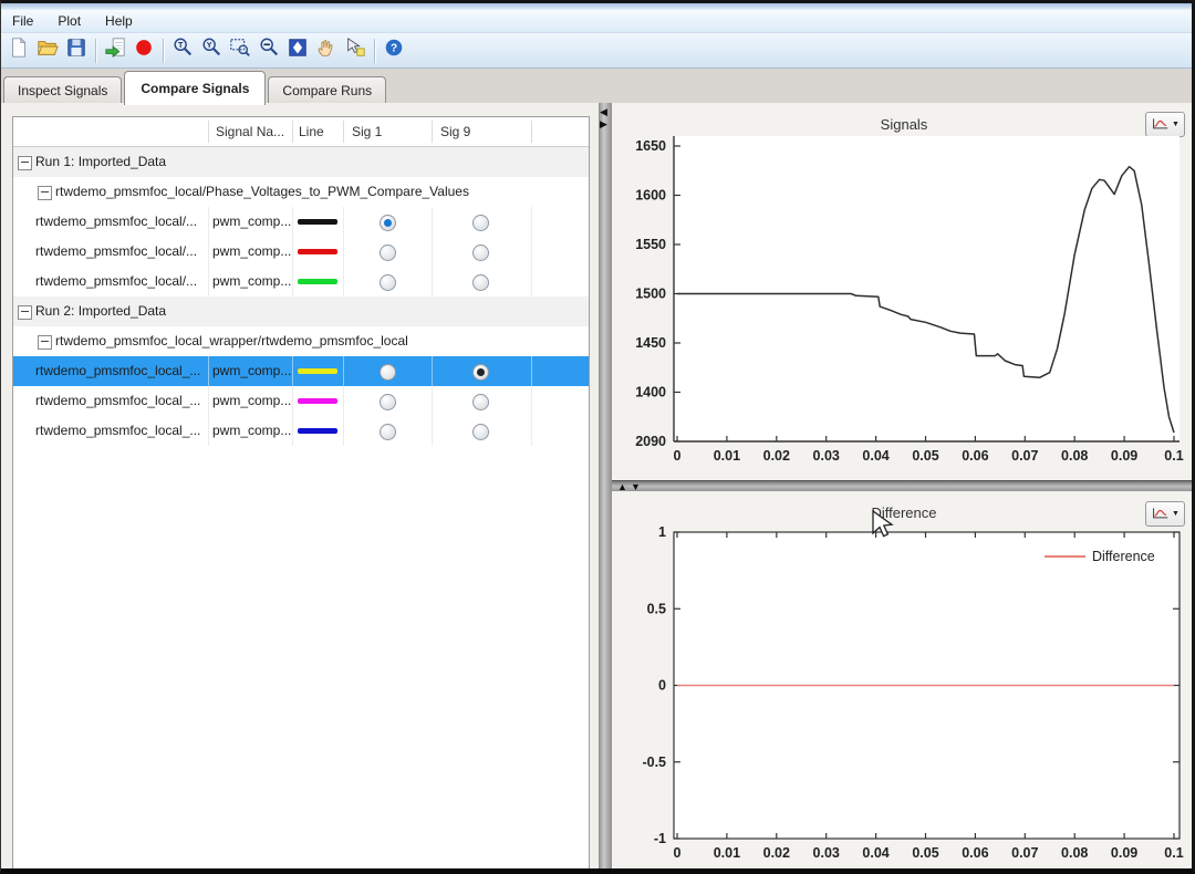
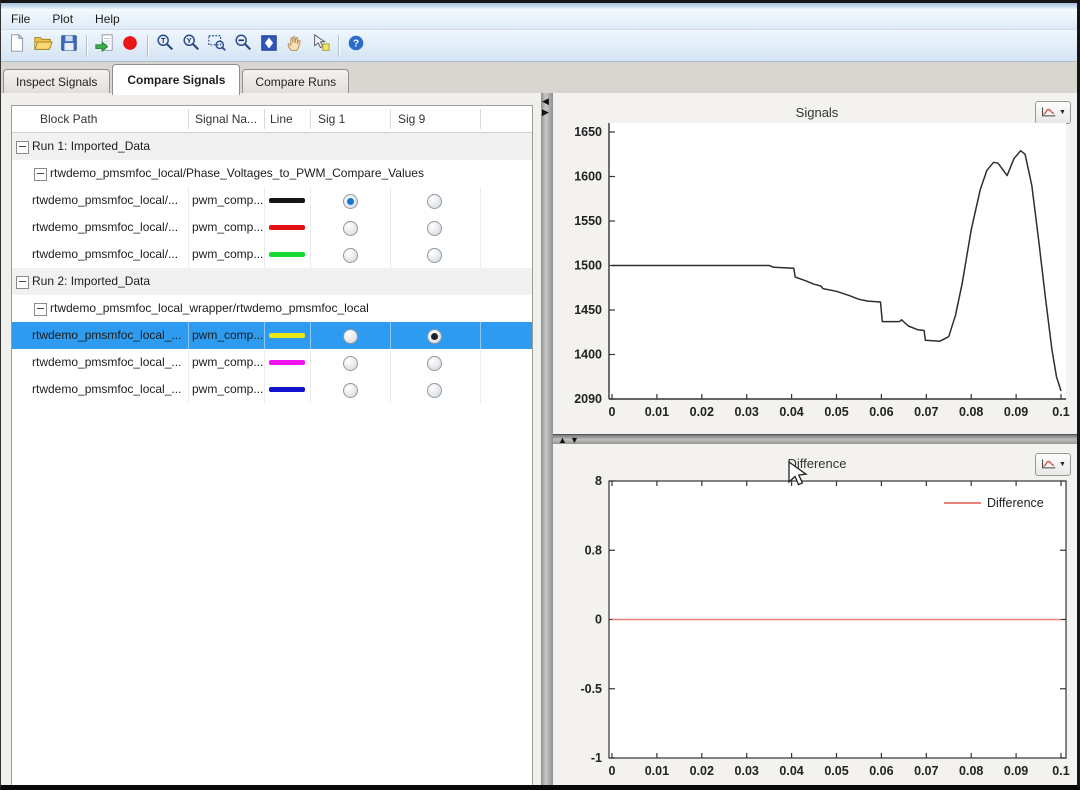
  File
  Plot
  Help
  T
  Y
  ?
  Inspect Signals
  Compare Signals
  Compare Runs
+ Block Path
  Signal Na...
  Line
  Sig 1
  Sig 9
  Run 1: Imported_Data
  rtwdemo_pmsmfoc_local/Phase_Voltages_to_PWM_Compare_Values
  rtwdemo_pmsmfoc_local/...
  pwm_comp...
  rtwdemo_pmsmfoc_local/...
  pwm_comp...
  rtwdemo_pmsmfoc_local/...
  pwm_comp...
  Run 2: Imported_Data
  rtwdemo_pmsmfoc_local_wrapper/rtwdemo_pmsmfoc_local
  rtwdemo_pmsmfoc_local_...
  pwm_comp...
  rtwdemo_pmsmfoc_local_...
  pwm_comp...
  rtwdemo_pmsmfoc_local_...
  pwm_comp...
  ◀
  ▶
  Signals
  0
  0.01
  0.02
  0.03
  0.04
  0.05
  0.06
  0.07
  0.08
  0.09
  0.1
  2090
  1400
  1450
  1500
  1550
  1600
  1650
  ▲
  ▼
  ifference
  0
  0.01
  0.02
  0.03
  0.04
  0.05
  0.06
  0.07
  0.08
  0.09
  0.1
  -1
  -0.5
  0
- 0.5
+ 0.8
- 1
+ 8
  Difference
